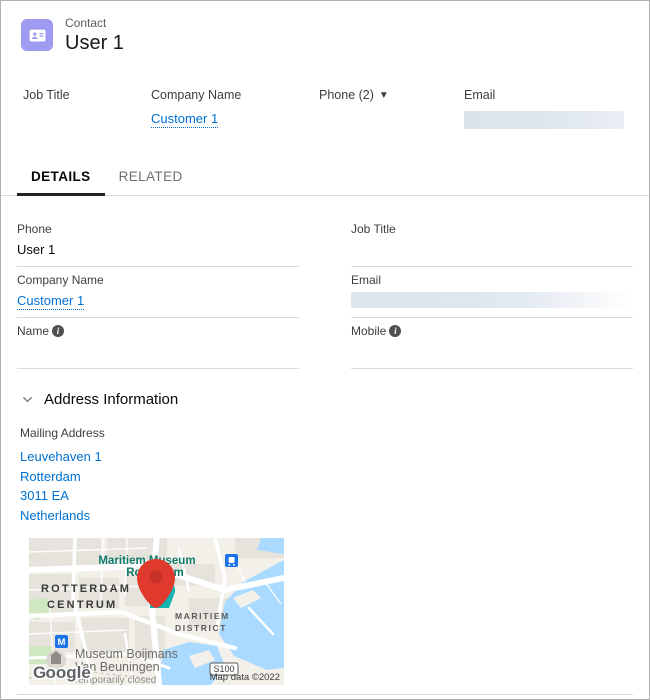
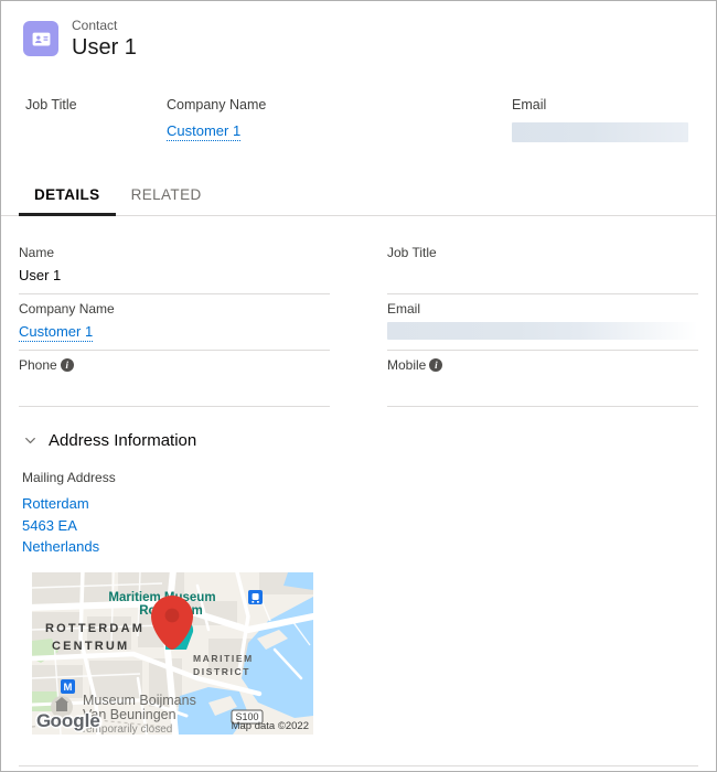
  Contact
  User 1
  Job Title
  Company Name
  Customer 1
- Phone (2) ▼
  Email
  DETAILS
  RELATED
- Phone
+ Name
  User 1
  Company Name
  Customer 1
- Name
+ Phone
  i
  Job Title
  Email
  Mobile
  i
  Address Information
  Mailing Address
- Leuvehaven 1
  Rotterdam
- 3011 EA
+ 5463 EA
  Netherlands
  Maritiemseum
  ROTTERDAM
  CENTRUM
  MARITIEM
  DISTRICT
  Museum Boijmans
  Van Beuningen
  Temporarily closed
  M
  S100
  Google
  G
  oogle
  Map data ©2022
